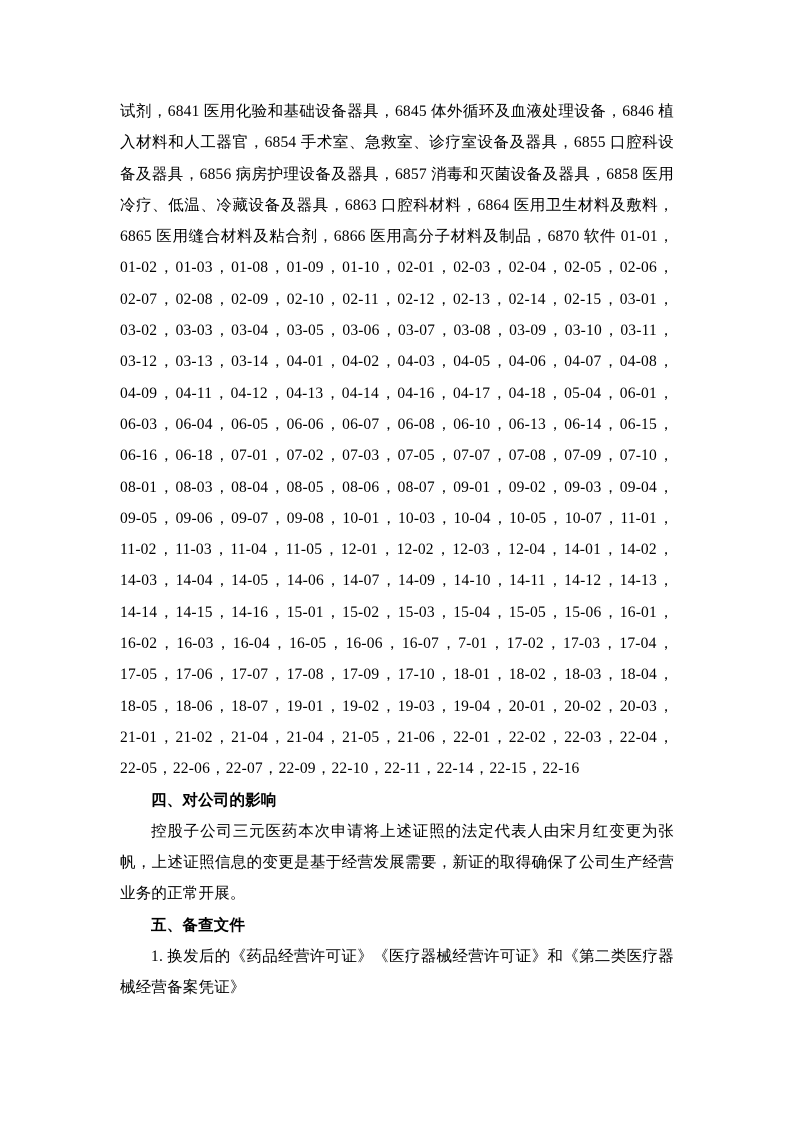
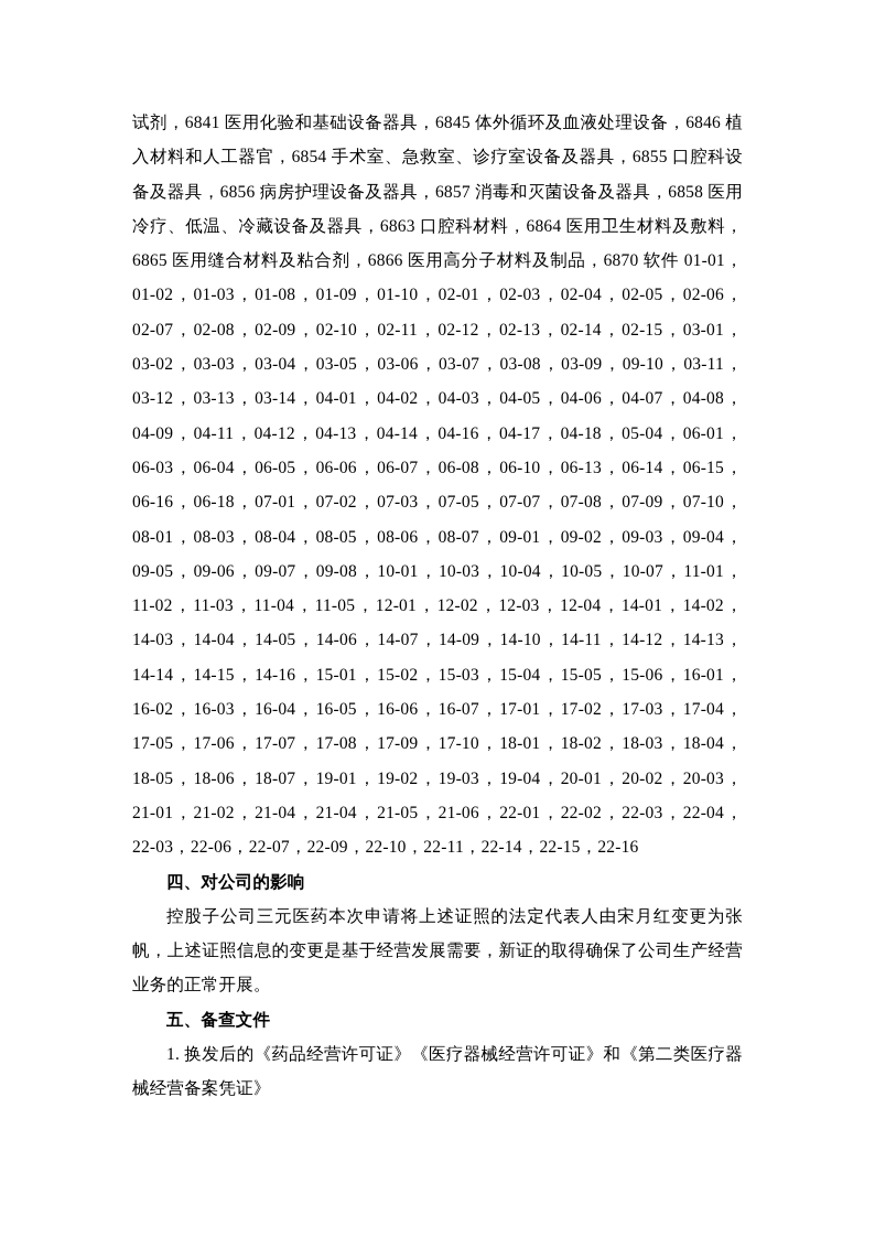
  试剂，6841 医用化验和基础设备器具，6845 体外循环及血液处理设备，6846 植
  入材料和人工器官，6854 手术室、急救室、诊疗室设备及器具，6855 口腔科设
  备及器具，6856 病房护理设备及器具，6857 消毒和灭菌设备及器具，6858 医用
  冷疗、低温、冷藏设备及器具，6863 口腔科材料，6864 医用卫生材料及敷料，
  6865 医用缝合材料及粘合剂，6866 医用高分子材料及制品，6870 软件 01-01，
  01-02，01-03，01-08，01-09，01-10，02-01，02-03，02-04，02-05，02-06，
  02-07，02-08，02-09，02-10，02-11，02-12，02-13，02-14，02-15，03-01，
- 03-02，03-03，03-04，03-05，03-06，03-07，03-08，03-09，03-10，03-11，
+ 03-02，03-03，03-04，03-05，03-06，03-07，03-08，03-09，09-10，03-11，
  03-12，03-13，03-14，04-01，04-02，04-03，04-05，04-06，04-07，04-08，
  04-09，04-11，04-12，04-13，04-14，04-16，04-17，04-18，05-04，06-01，
  06-03，06-04，06-05，06-06，06-07，06-08，06-10，06-13，06-14，06-15，
  06-16，06-18，07-01，07-02，07-03，07-05，07-07，07-08，07-09，07-10，
  08-01，08-03，08-04，08-05，08-06，08-07，09-01，09-02，09-03，09-04，
  09-05，09-06，09-07，09-08，10-01，10-03，10-04，10-05，10-07，11-01，
  11-02，11-03，11-04，11-05，12-01，12-02，12-03，12-04，14-01，14-02，
  14-03，14-04，14-05，14-06，14-07，14-09，14-10，14-11，14-12，14-13，
  14-14，14-15，14-16，15-01，15-02，15-03，15-04，15-05，15-06，16-01，
- 16-02，16-03，16-04，16-05，16-06，16-07，7-01，17-02，17-03，17-04，
+ 16-02，16-03，16-04，16-05，16-06，16-07，17-01，17-02，17-03，17-04，
  17-05，17-06，17-07，17-08，17-09，17-10，18-01，18-02，18-03，18-04，
  18-05，18-06，18-07，19-01，19-02，19-03，19-04，20-01，20-02，20-03，
  21-01，21-02，21-04，21-04，21-05，21-06，22-01，22-02，22-03，22-04，
- 22-05，22-06，22-07，22-09，22-10，22-11，22-14，22-15，22-16
+ 22-03，22-06，22-07，22-09，22-10，22-11，22-14，22-15，22-16
  四、对公司的影响
  控股子公司三元医药本次申请将上述证照的法定代表人由宋月红变更为张
  帆，上述证照信息的变更是基于经营发展需要，新证的取得确保了公司生产经营
  业务的正常开展。
  五、备查文件
  1. 换发后的《药品经营许可证》《医疗器械经营许可证》和《第二类医疗器
  械经营备案凭证》
